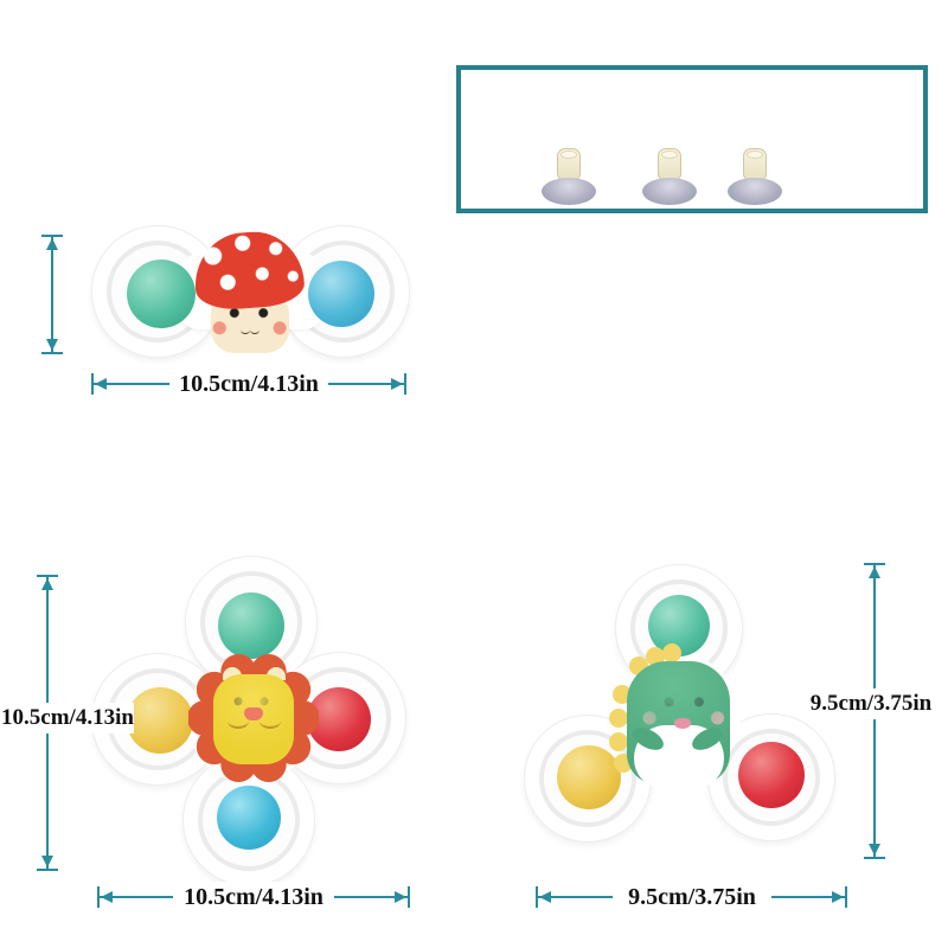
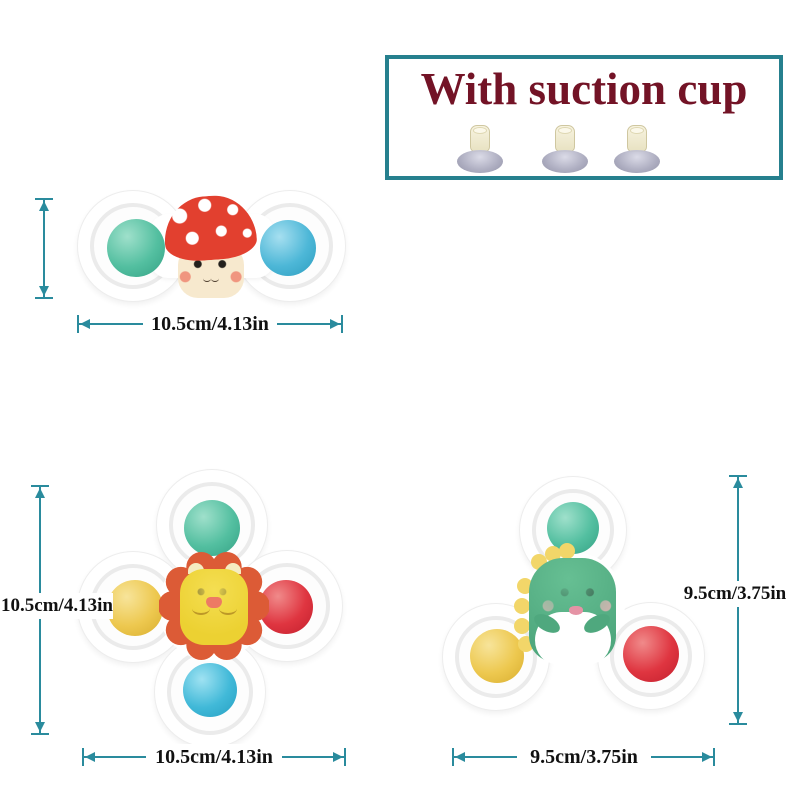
+ With suction cup
  10.5cm/4.13in
  10.5cm/4.13in
  10.5cm/4.13in
  9.5cm/3.75in
  9.5cm/3.75in
